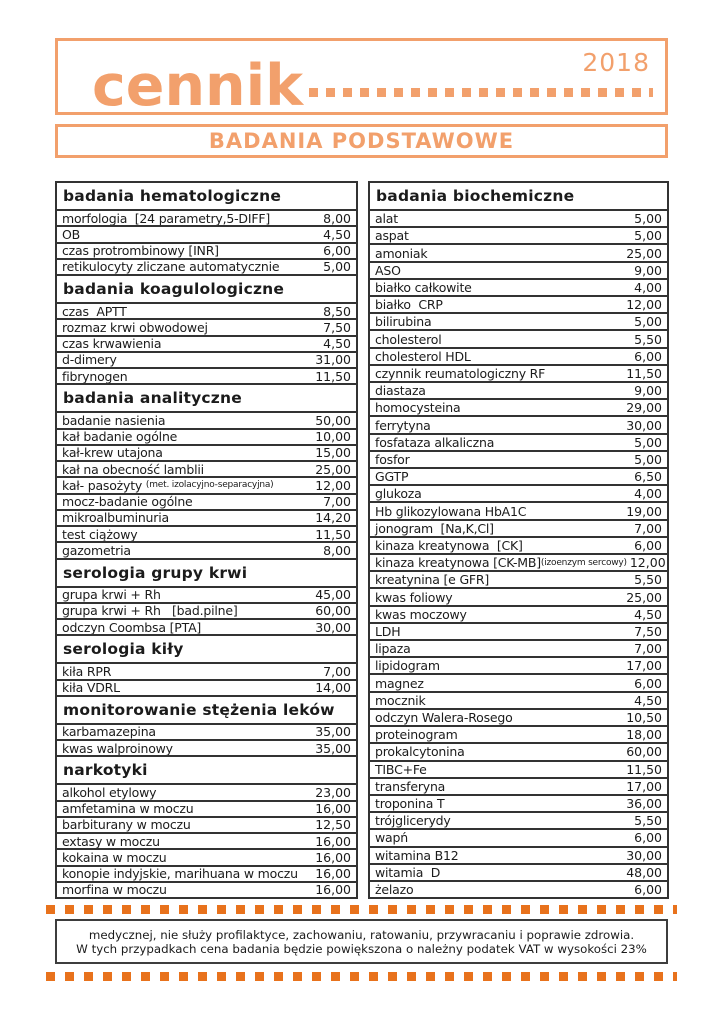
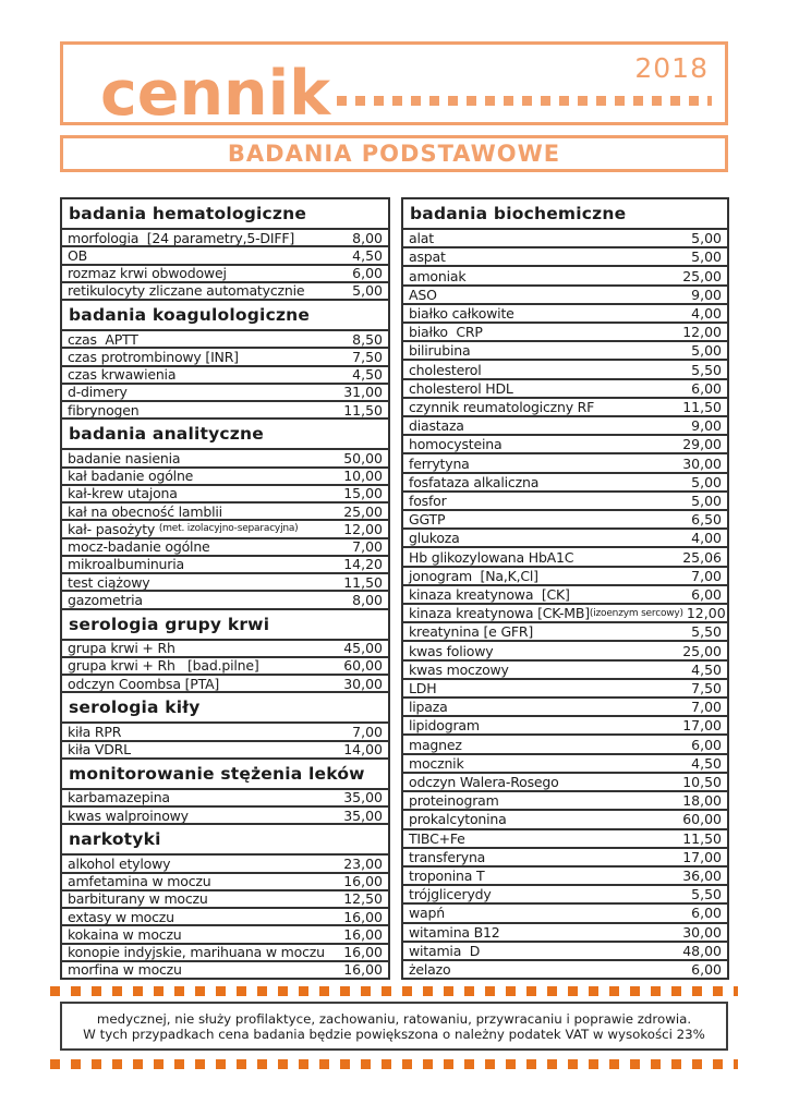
  cennik
  2018
  BADANIA PODSTAWOWE
  badania hematologiczne
  morfologia [24 parametry,5-DIFF]
  8,00
  OB
  4,50
- czas protrombinowy [INR]
+ rozmaz krwi obwodowej
  6,00
  retikulocyty zliczane automatycznie
  5,00
  badania koagulologiczne
  czas APTT
  8,50
- rozmaz krwi obwodowej
+ czas protrombinowy [INR]
  7,50
  czas krwawienia
  4,50
  d-dimery
  31,00
  fibrynogen
  11,50
  badania analityczne
  badanie nasienia
  50,00
  kał badanie ogólne
  10,00
  kał-krew utajona
  15,00
  kał na obecność lamblii
  25,00
  kał- pasożyty
  (met. izolacyjno-separacyjna)
  12,00
  mocz-badanie ogólne
  7,00
  mikroalbuminuria
  14,20
  test ciążowy
  11,50
  gazometria
  8,00
  serologia grupy krwi
  grupa krwi + Rh
  45,00
  grupa krwi + Rh [bad.pilne]
  60,00
  odczyn Coombsa [PTA]
  30,00
  serologia kiły
  kiła RPR
  7,00
  kiła VDRL
  14,00
  monitorowanie stężenia leków
  karbamazepina
  35,00
  kwas walproinowy
  35,00
  narkotyki
  alkohol etylowy
  23,00
  amfetamina w moczu
  16,00
  barbiturany w moczu
  12,50
  extasy w moczu
  16,00
  kokaina w moczu
  16,00
  konopie indyjskie, marihuana w moczu
  16,00
  morfina w moczu
  16,00
  badania biochemiczne
  alat
  5,00
  aspat
  5,00
  amoniak
  25,00
  ASO
  9,00
  białko całkowite
  4,00
  białko CRP
  12,00
  bilirubina
  5,00
  cholesterol
  5,50
  cholesterol HDL
  6,00
  czynnik reumatologiczny RF
  11,50
  diastaza
  9,00
  homocysteina
  29,00
  ferrytyna
  30,00
  fosfataza alkaliczna
  5,00
  fosfor
  5,00
  GGTP
  6,50
  glukoza
  4,00
  Hb glikozylowana HbA1C
- 19,00
+ 25,06
  jonogram [Na,K,Cl]
  7,00
  kinaza kreatynowa [CK]
  6,00
  kinaza kreatynowa [CK-MB]
  (izoenzym sercowy)
  12,00
  kreatynina [e GFR]
  5,50
  kwas foliowy
  25,00
  kwas moczowy
  4,50
  LDH
  7,50
  lipaza
  7,00
  lipidogram
  17,00
  magnez
  6,00
  mocznik
  4,50
  odczyn Walera-Rosego
  10,50
  proteinogram
  18,00
  prokalcytonina
  60,00
  TIBC+Fe
  11,50
  transferyna
  17,00
  troponina T
  36,00
  trójglicerydy
  5,50
  wapń
  6,00
  witamina B12
  30,00
  witamia D
  48,00
  żelazo
  6,00
  medycznej, nie służy profilaktyce, zachowaniu, ratowaniu, przywracaniu i poprawie zdrowia.
  W tych przypadkach cena badania będzie powiększona o należny podatek VAT w wysokości 23%
